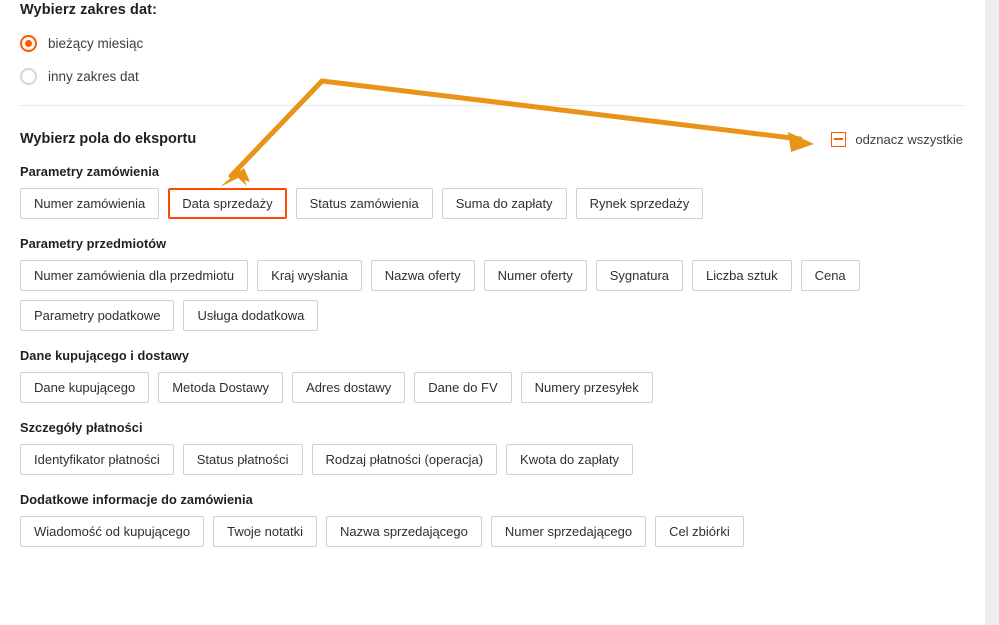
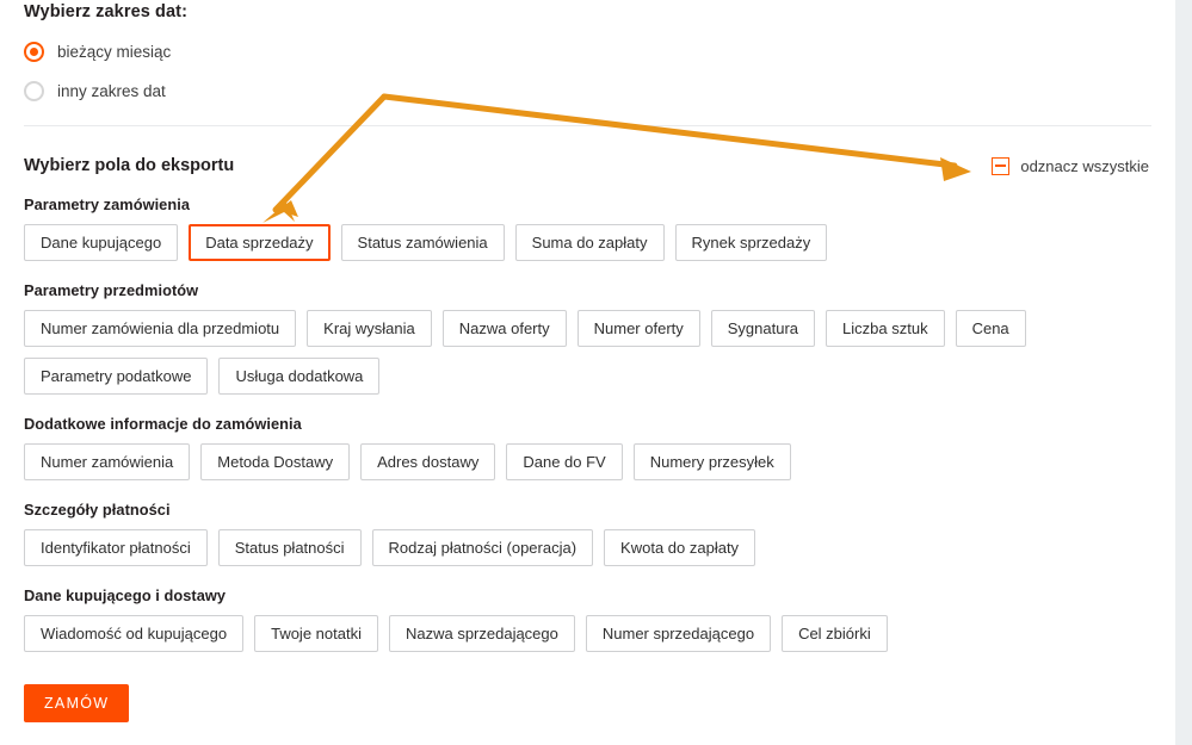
  Wybierz zakres dat:
  bieżący miesiąc
  inny zakres dat
  Wybierz pola do eksportu
  odznacz wszystkie
  Parametry zamówienia
- Numer zamówienia
+ Dane kupującego
  Data sprzedaży
  Status zamówienia
  Suma do zapłaty
  Rynek sprzedaży
  Parametry przedmiotów
  Numer zamówienia dla przedmiotu
  Kraj wysłania
  Nazwa oferty
  Numer oferty
  Sygnatura
  Liczba sztuk
  Cena
  Parametry podatkowe
  Usługa dodatkowa
- Dane kupującego i dostawy
+ Dodatkowe informacje do zamówienia
- Dane kupującego
+ Numer zamówienia
  Metoda Dostawy
  Adres dostawy
  Dane do FV
  Numery przesyłek
  Szczegóły płatności
  Identyfikator płatności
  Status płatności
  Rodzaj płatności (operacja)
  Kwota do zapłaty
- Dodatkowe informacje do zamówienia
+ Dane kupującego i dostawy
  Wiadomość od kupującego
  Twoje notatki
  Nazwa sprzedającego
  Numer sprzedającego
  Cel zbiórki
+ ZAMÓW
